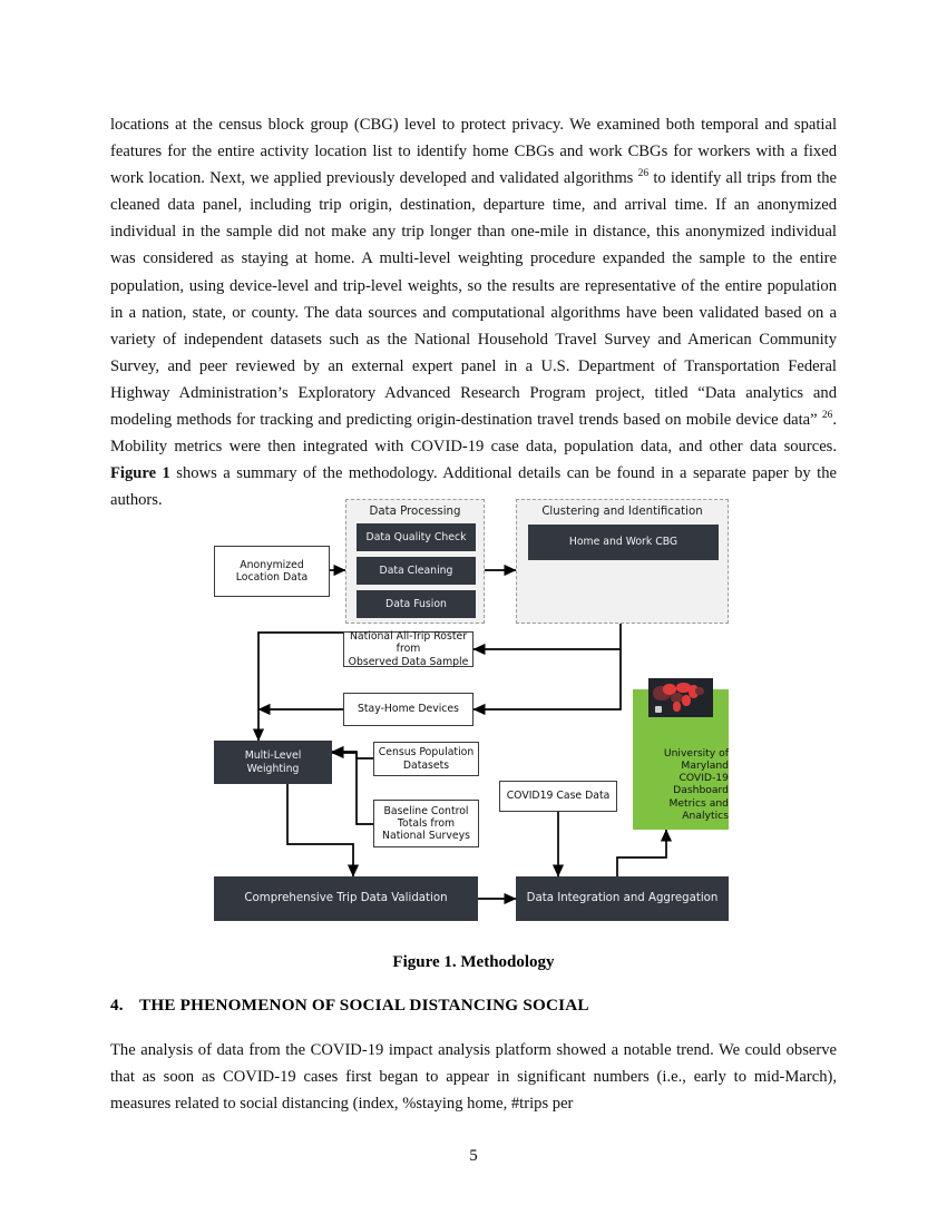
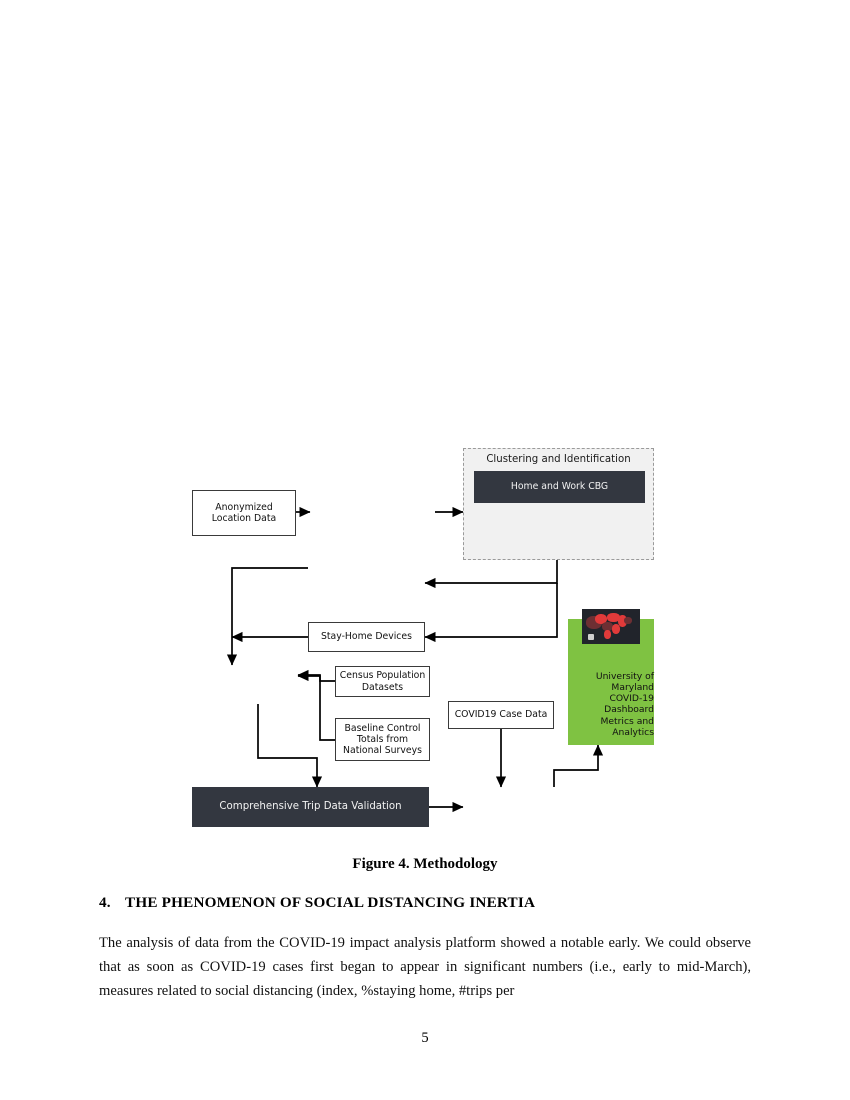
- locations at the census block group (CBG) level to protect privacy. We examined both temporal and spatial features for the entire activity location list to identify home CBGs and work CBGs for workers with a fixed work location. Next, we applied previously developed and validated algorithms 26 to identify all trips from the cleaned data panel, including trip origin, destination, departure time, and arrival time. If an anonymized individual in the sample did not make any trip longer than one-mile in distance, this anonymized individual was considered as staying at home. A multi-level weighting procedure expanded the sample to the entire population, using device-level and trip-level weights, so the results are representative of the entire population in a nation, state, or county. The data sources and computational algorithms have been validated based on a variety of independent datasets such as the National Household Travel Survey and American Community Survey, and peer reviewed by an external expert panel in a U.S. Department of Transportation Federal Highway Administration’s Exploratory Advanced Research Program project, titled “Data analytics and modeling methods for tracking and predicting origin-destination travel trends based on mobile device data” 26. Mobility metrics were then integrated with COVID-19 case data, population data, and other data sources. Figure 1 shows a summary of the methodology. Additional details can be found in a separate paper by the authors.
  Anonymized
  Location Data
- Data Processing
- Data Quality Check
- Data Cleaning
- Data Fusion
  Clustering and Identification
  Home and Work CBG
- National All-Trip Roster from
- Observed Data Sample
  Stay-Home Devices
- Multi-Level
- Weighting
  Census Population
  Datasets
  Baseline Control
  Totals from
  National Surveys
  COVID19 Case Data
  Comprehensive Trip Data Validation
- Data Integration and Aggregation
  University of
  Maryland
  COVID-19
  Dashboard
  Metrics and
  Analytics
- Figure 1. Methodology
+ Figure 4. Methodology
- 4. THE PHENOMENON OF SOCIAL DISTANCING SOCIAL
+ 4. THE PHENOMENON OF SOCIAL DISTANCING INERTIA
- The analysis of data from the COVID-19 impact analysis platform showed a notable trend. We could observe that as soon as COVID-19 cases first began to appear in significant numbers (i.e., early to mid-March), measures related to social distancing (index, %staying home, #trips per
+ The analysis of data from the COVID-19 impact analysis platform showed a notable early. We could observe that as soon as COVID-19 cases first began to appear in significant numbers (i.e., early to mid-March), measures related to social distancing (index, %staying home, #trips per
  5
